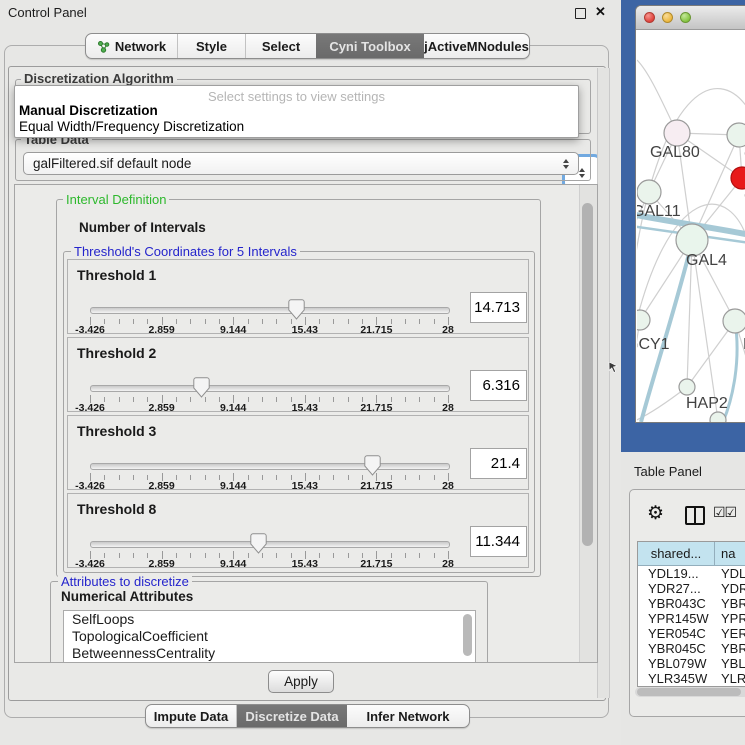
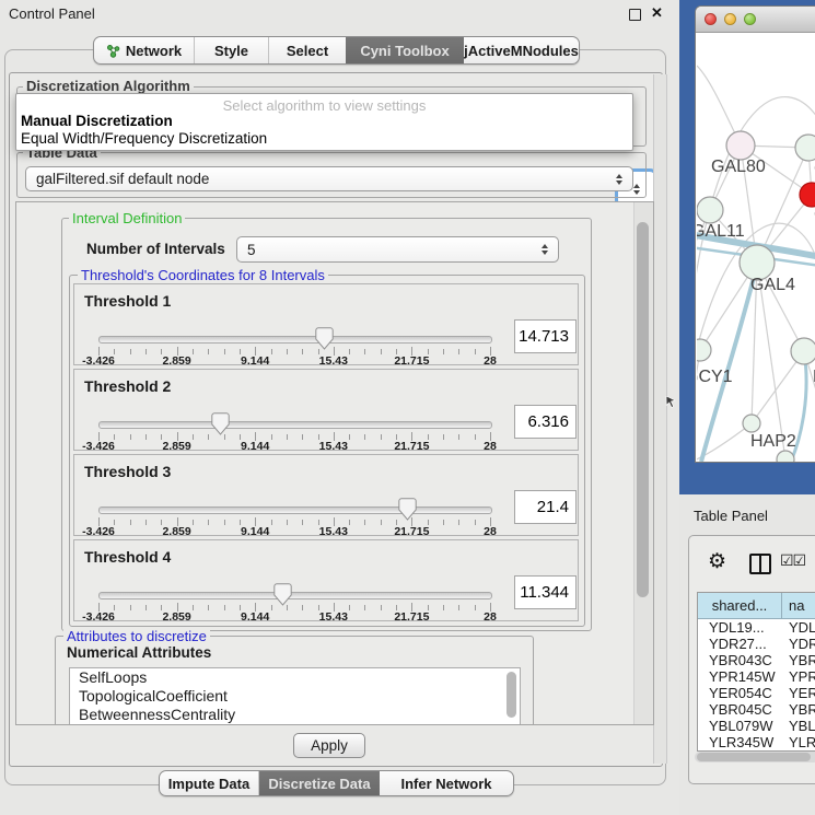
  Control Panel
  ✕
  Network
  Style
  Select
  Cyni Toolbox
  jActiveMNodules
  Discretization Algorithm
  Table Data
  galFiltered.sif default node
  Interval Definition
  Number of Intervals
+ 5
- Threshold's Coordinates for 5 Intervals
+ Threshold's Coordinates for 8 Intervals
  Threshold 1
  -3.426
  2.859
  9.144
  15.43
  21.715
  28
  14.713
  Threshold 2
  -3.426
  2.859
  9.144
  15.43
  21.715
  28
  6.316
  Threshold 3
  -3.426
  2.859
  9.144
  15.43
  21.715
  28
  21.4
- Threshold 8
+ Threshold 4
  -3.426
  2.859
  9.144
  15.43
  21.715
  28
  11.344
  Attributes to discretize
  Numerical Attributes
  SelfLoops
  TopologicalCoefficient
  BetweennessCentrality
  Apply
  Impute Data
  Discretize Data
  Infer Network
  GAL80
  GAL11
  GAL4
  CY1
  HAP2
  Table Panel
  ⚙
  ☑☑
  shared...
  na
  YDL19...
  YDL
  YDR27...
  YDR
  YBR043C
  YBR
  YPR145W
  YPR
  YER054C
  YER
  YBR045C
  YBR
  YBL079W
  YBL
  YLR345W
  YLR
- Select settings to view settings
+ Select algorithm to view settings
  Manual Discretization
  Equal Width/Frequency Discretization
